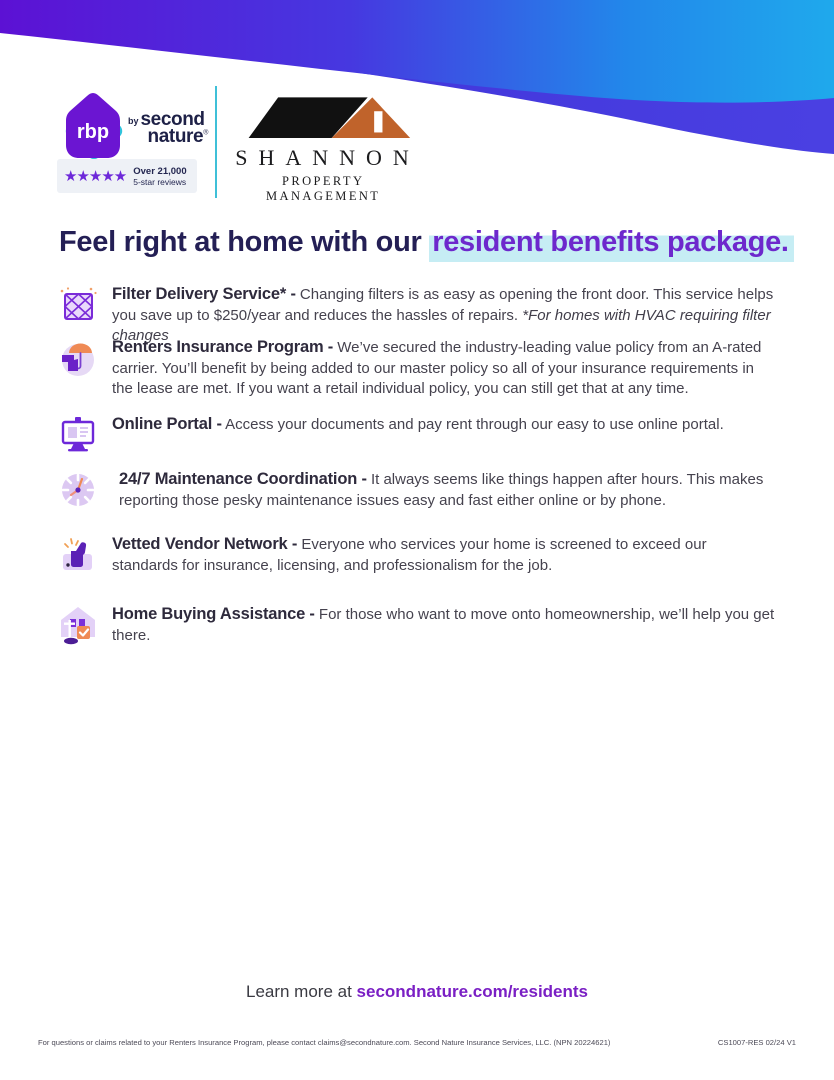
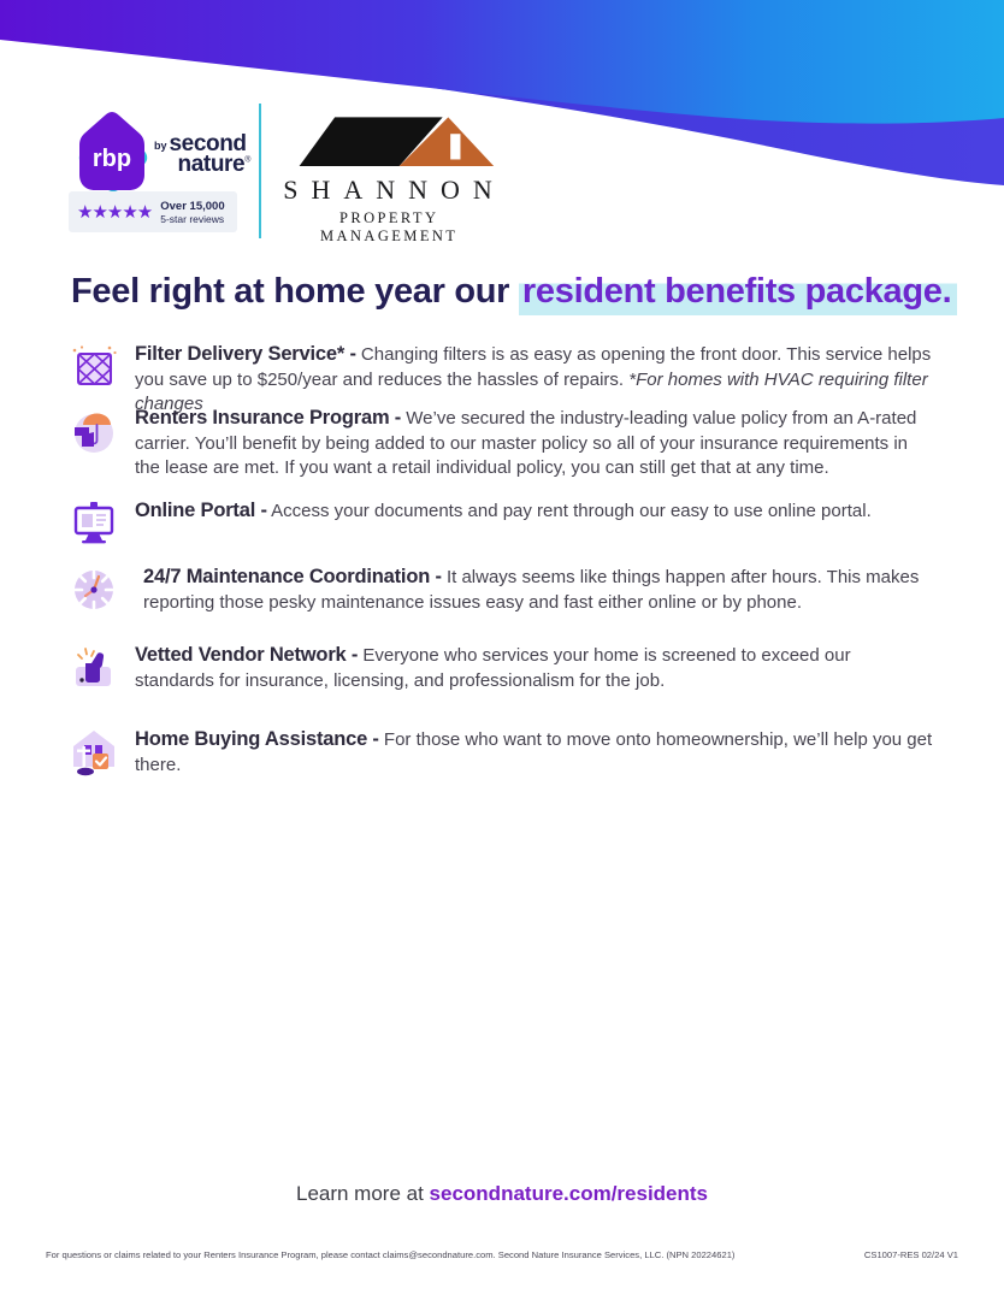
  rbp
  by
  second
  nature
  ★★★★★
- Over 21,000
+ Over 15,000
  5-star reviews
  SHANNON
  PROPERTY MANAGEMENT
- Feel right at home with our resident benefits package.
+ Feel right at home year our resident benefits package.
  Filter Delivery Service* - Changing filters is as easy as opening the front door. This service helps you save up to $250/year and reduces the hassles of repairs. *For homes with HVAC requiring filter changes
  Renters Insurance Program - We’ve secured the industry-leading value policy from an A-rated carrier. You’ll benefit by being added to our master policy so all of your insurance requirements in the lease are met. If you want a retail individual policy, you can still get that at any time.
  Online Portal - Access your documents and pay rent through our easy to use online portal.
  24/7 Maintenance Coordination - It always seems like things happen after hours. This makes reporting those pesky maintenance issues easy and fast either online or by phone.
  Vetted Vendor Network - Everyone who services your home is screened to exceed our standards for insurance, licensing, and professionalism for the job.
  Home Buying Assistance - For those who want to move onto homeownership, we’ll help you get there.
  Learn more at secondnature.com/residents
  For questions or claims related to your Renters Insurance Program, please contact claims@secondnature.com. Second Nature Insurance Services, LLC. (NPN 20224621)
  CS1007-RES 02/24 V1
